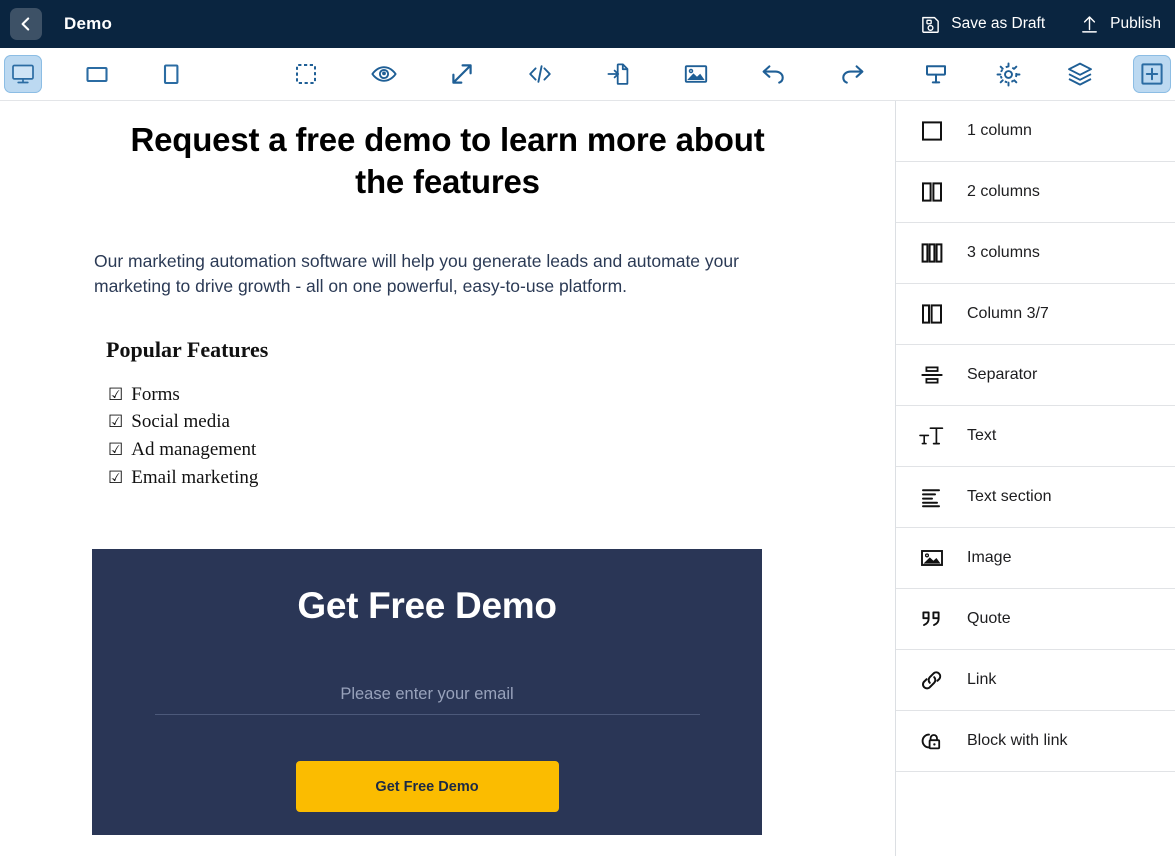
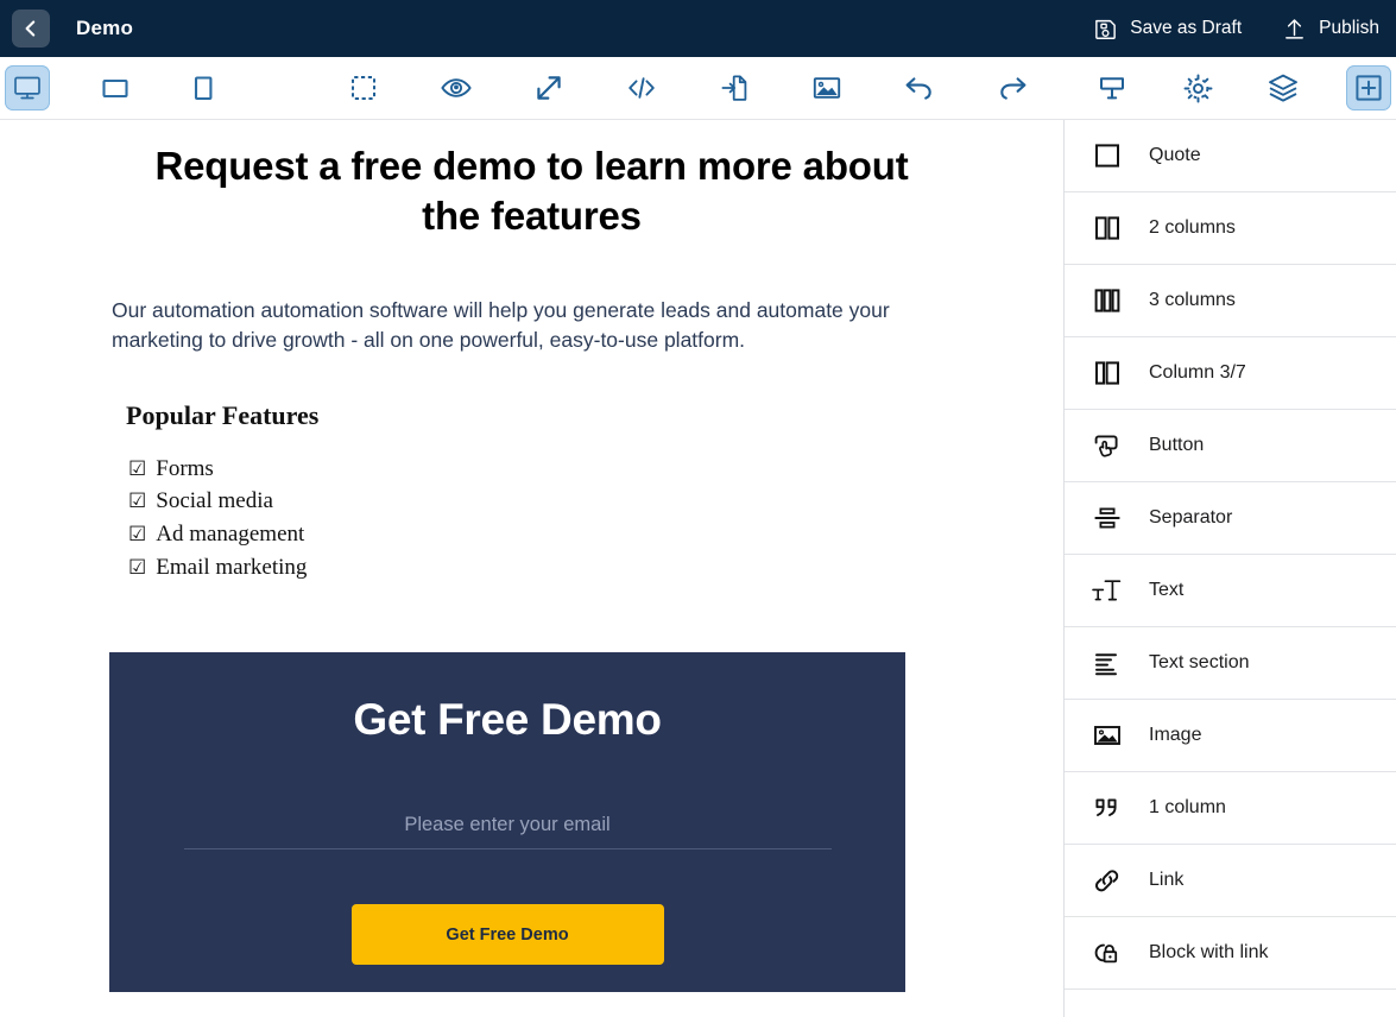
  Demo
  Save as Draft
  Publish
  Request a free demo to learn more about the features
- Our marketing automation software will help you generate leads and automate your marketing to drive growth - all on one powerful, easy-to-use platform.
+ Our automation automation software will help you generate leads and automate your marketing to drive growth - all on one powerful, easy-to-use platform.
  Popular Features
  ☑
  Forms
  ☑
  Social media
  ☑
  Ad management
  ☑
  Email marketing
  Get Free Demo
  Please enter your email
  Get Free Demo
- 1 column
+ Quote
  2 columns
  3 columns
  Column 3/7
+ Button
  Separator
  Text
  Text section
  Image
- Quote
+ 1 column
  Link
  Block with link
